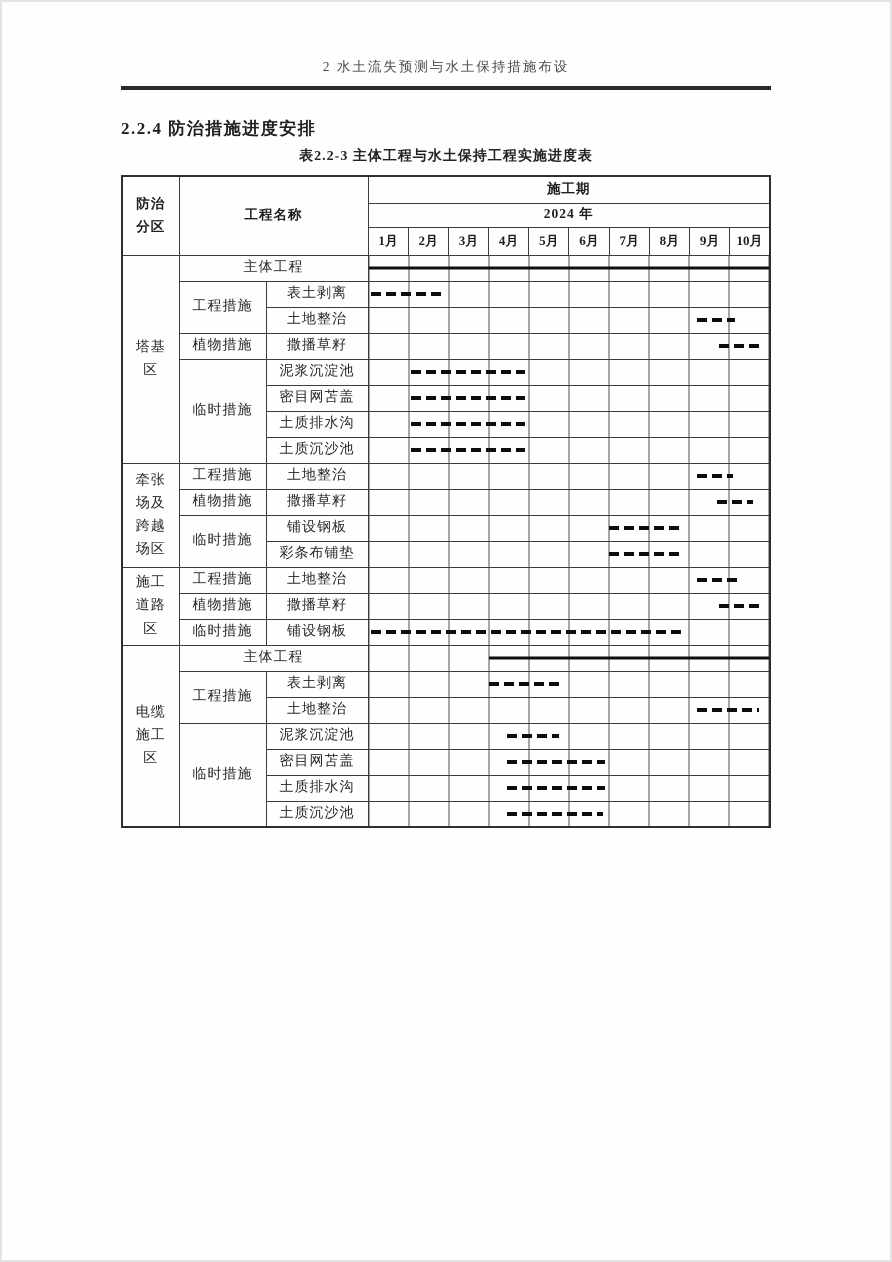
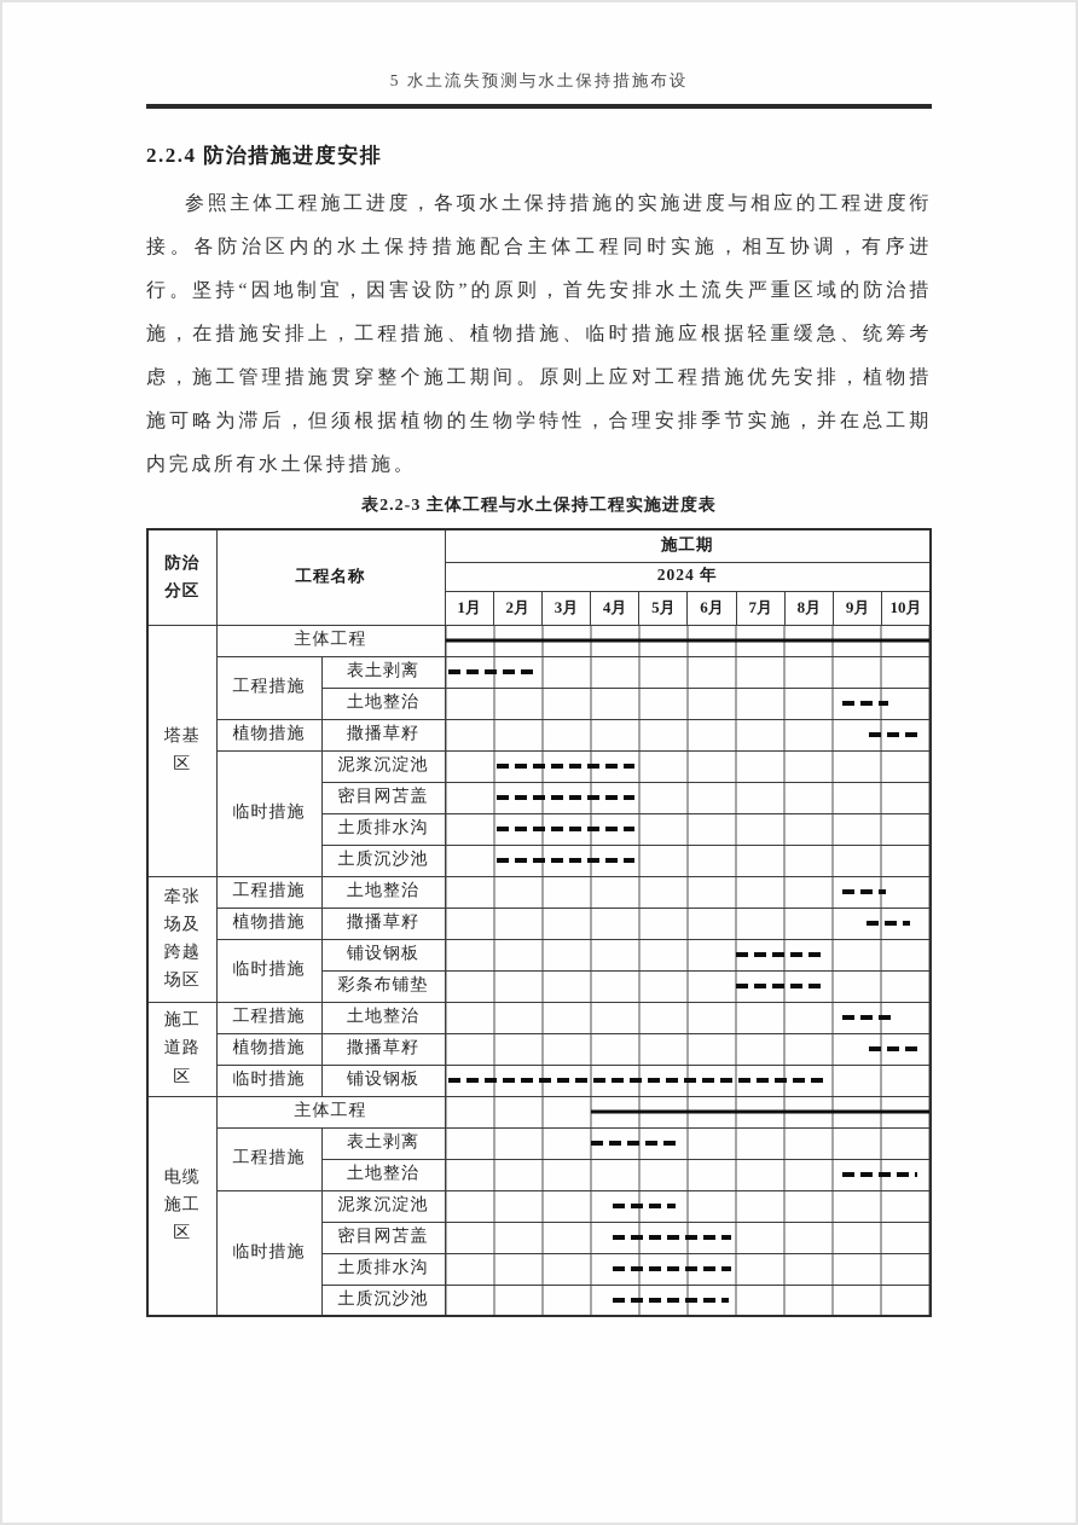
- 2 水土流失预测与水土保持措施布设
+ 5 水土流失预测与水土保持措施布设
  2.2.4 防治措施进度安排
+ 参照主体工程施工进度，各项水土保持措施的实施进度与相应的工程进度衔接。各防治区内的水土保持措施配合主体工程同时实施，相互协调，有序进行。坚持“因地制宜，因害设防”的原则，首先安排水土流失严重区域的防治措施，在措施安排上，工程措施、植物措施、临时措施应根据轻重缓急、统筹考虑，施工管理措施贯穿整个施工期间。原则上应对工程措施优先安排，植物措施可略为滞后，但须根据植物的生物学特性，合理安排季节实施，并在总工期内完成所有水土保持措施。
  表2.2-3 主体工程与水土保持工程实施进度表
  防治分区	工程名称	施工期
  2024 年
  1月	2月	3月	4月	5月	6月	7月	8月	9月	10月
  塔基区	主体工程
  工程措施	表土剥离
  土地整治
  植物措施	撒播草籽
  临时措施	泥浆沉淀池
  密目网苫盖
  土质排水沟
  土质沉沙池
  牵张场及跨越场区	工程措施	土地整治
  植物措施	撒播草籽
  临时措施	铺设钢板
  彩条布铺垫
  施工道路区	工程措施	土地整治
  植物措施	撒播草籽
  临时措施	铺设钢板
  电缆施工区	主体工程
  工程措施	表土剥离
  土地整治
  临时措施	泥浆沉淀池
  密目网苫盖
  土质排水沟
  土质沉沙池
